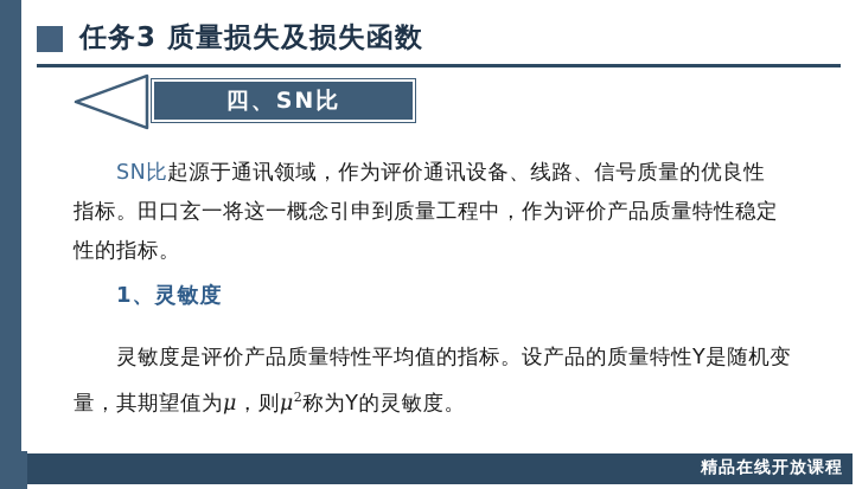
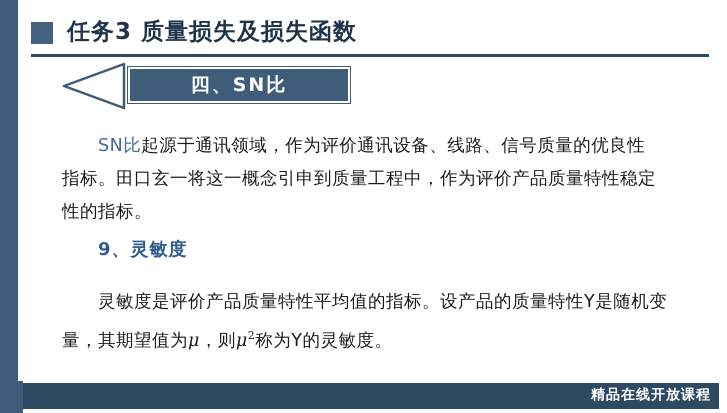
  任务3 质量损失及损失函数
  四、SN比
  SN比起源于通讯领域，作为评价通讯设备、线路、信号质量的优良性指标。田口玄一将这一概念引申到质量工程中，作为评价产品质量特性稳定性的指标。
- 1、灵敏度
+ 9、灵敏度
  灵敏度是评价产品质量特性平均值的指标。设产品的质量特性Y是随机变量，其期望值为μ，则μ2称为Y的灵敏度。
  精品在线开放课程
